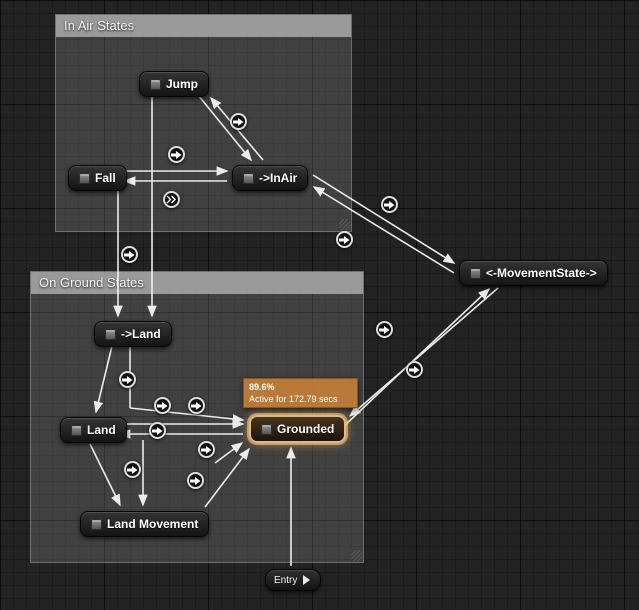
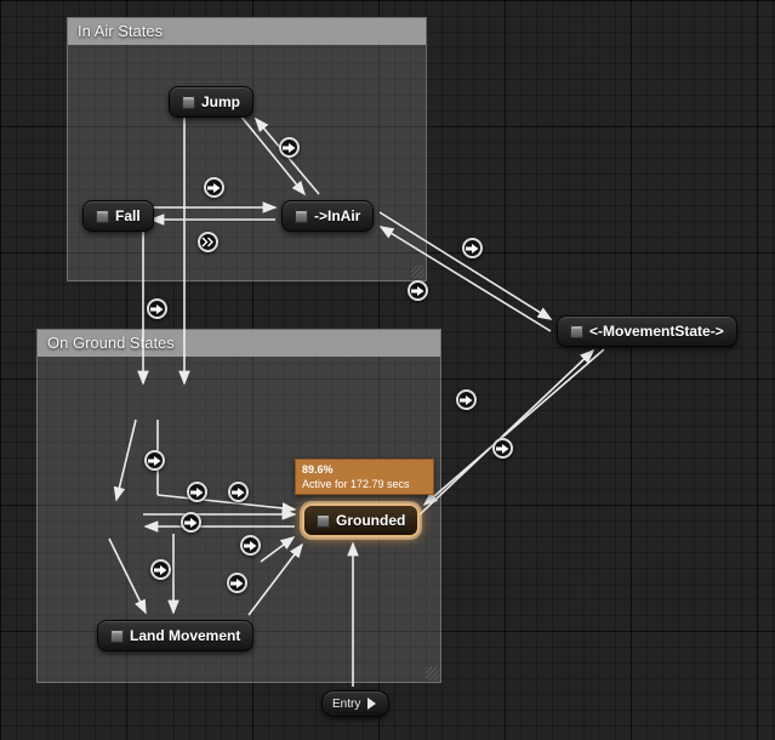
  In Air States
  On Ground Sates
  Jump
  Fall
  ->InAir
- ->Land
- Land
  Land Movement
  Grounded
  <-MovementState->
  89.6%
  Active for 172.79 secs
  Entry
